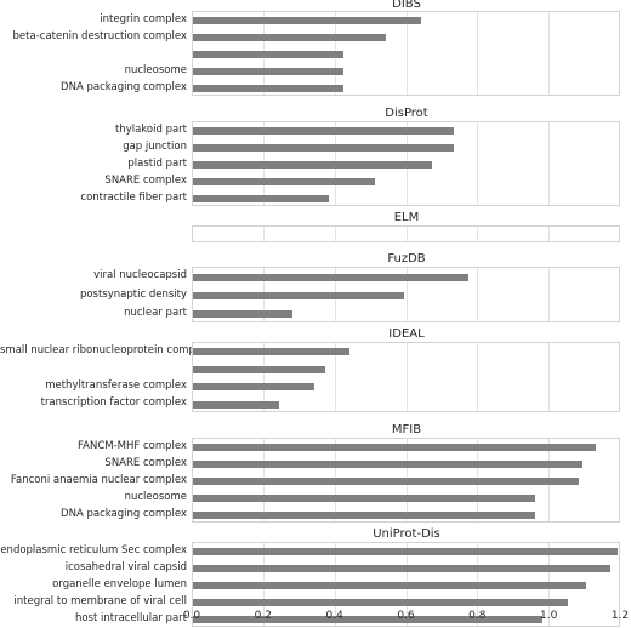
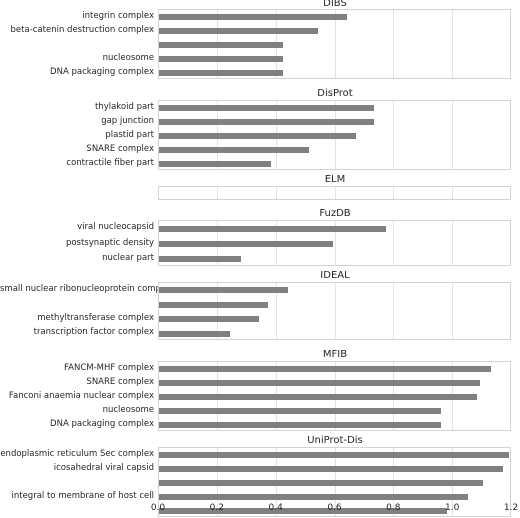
  DIBS
  integrin complex
  beta-catenin destruction complex
  nucleosome
  DNA packaging complex
  DisProt
  thylakoid part
  gap junction
  plastid part
  SNARE complex
  contractile fiber part
  ELM
  FuzDB
  viral nucleocapsid
  postsynaptic density
  nuclear part
  IDEAL
  small nuclear ribonucleoprotein com
  methyltransferase complex
  transcription factor complex
  MFIB
  FANCM-MHF complex
  SNARE complex
  Fanconi anaemia nuclear complex
  nucleosome
  DNA packaging complex
  UniProt-Dis
  endoplasmic reticulum Sec complex
  icosahedral viral capsid
- organelle envelope lumen
- integral to membrane of viral cell
+ integral to membrane of host cell
- host intracellular part
  0.0
  0.2
  0.4
  0.6
  0.8
  1.0
  1.2
